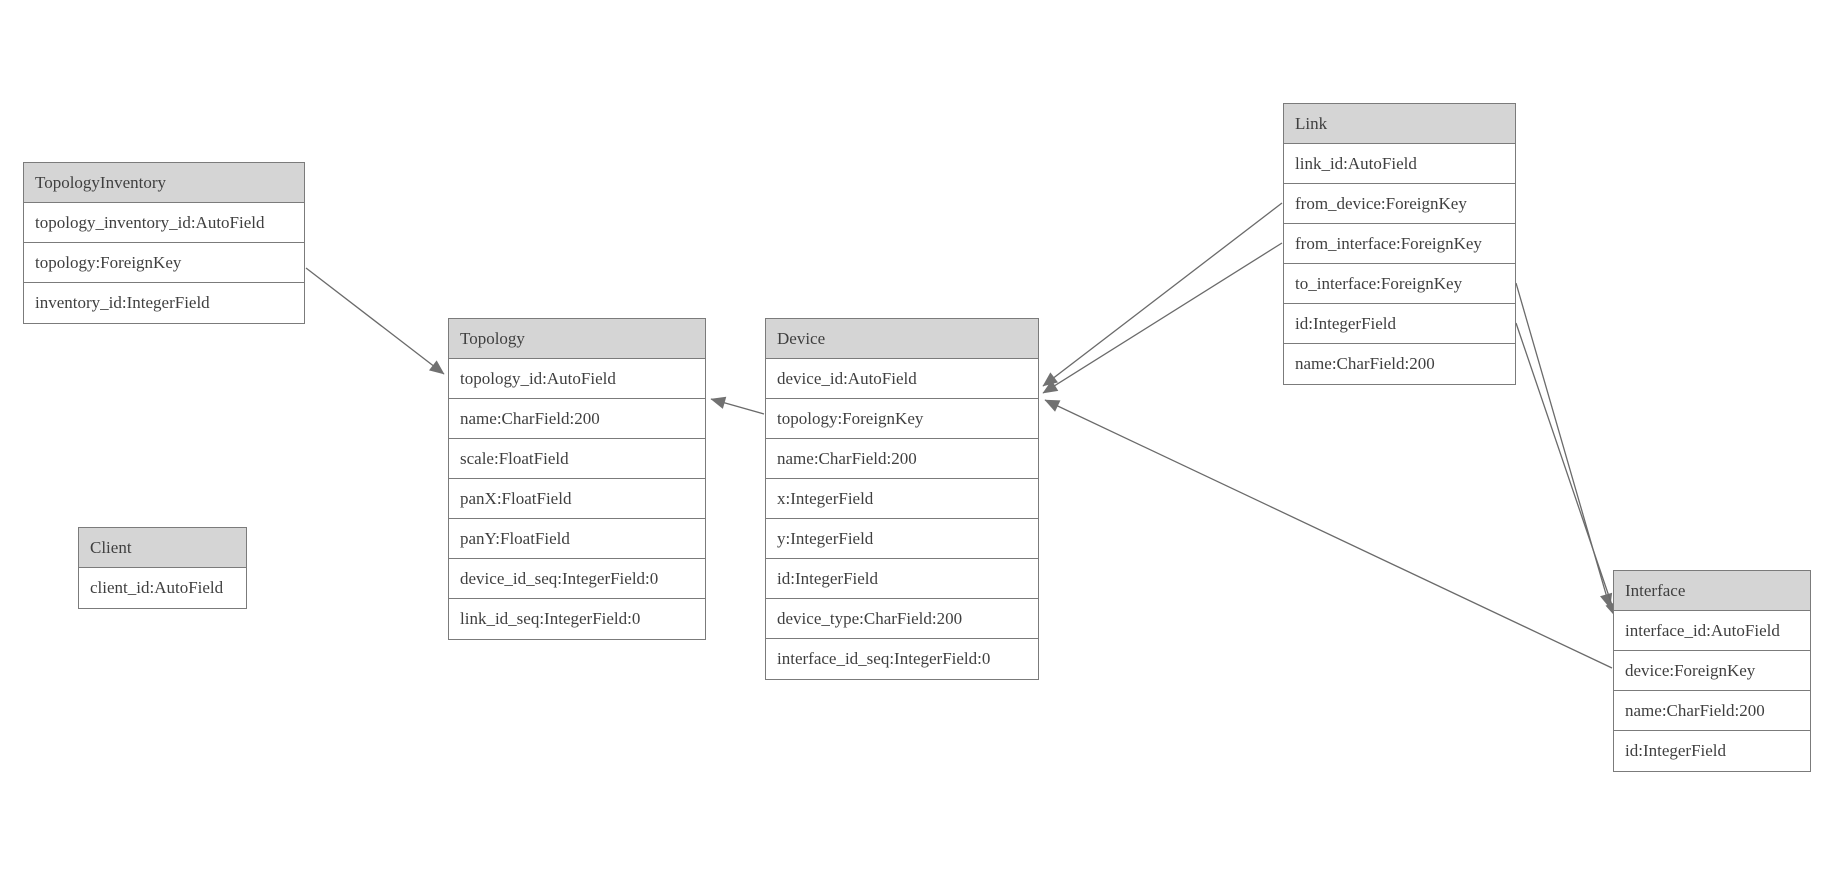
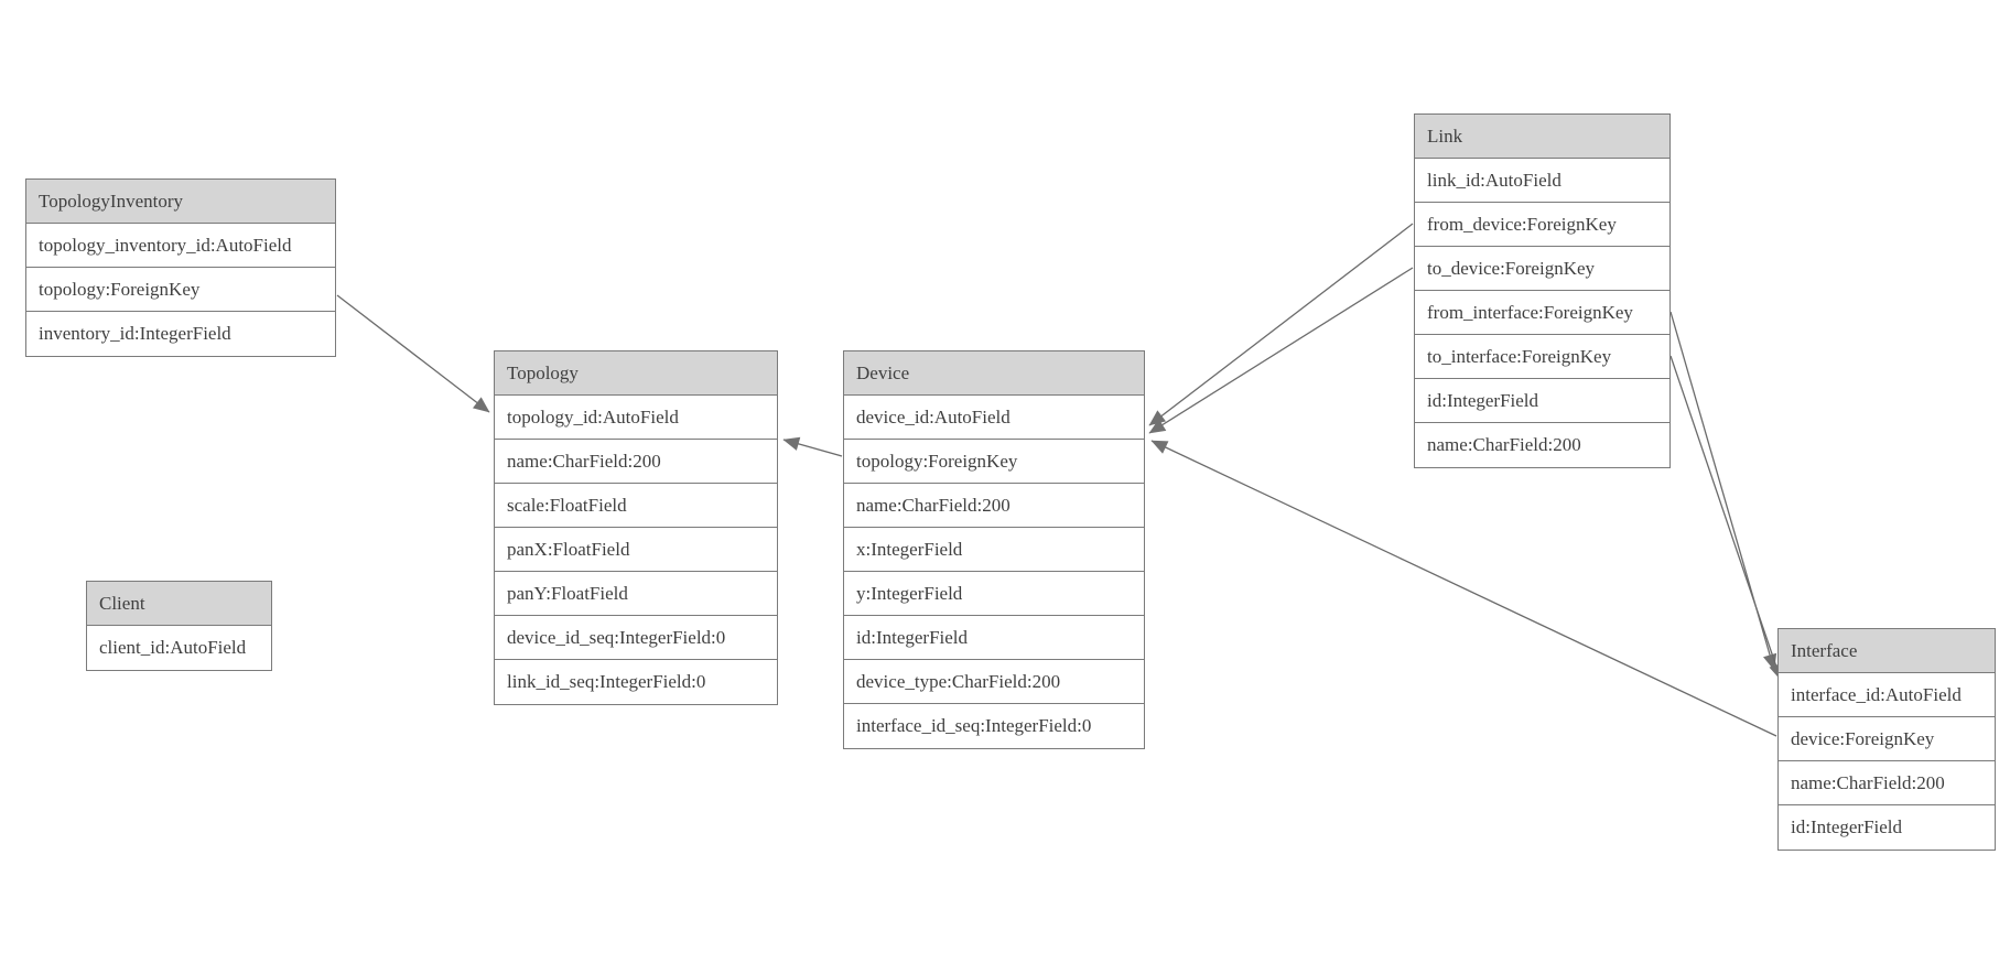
  TopologyInventory
  topology_inventory_id:AutoField
  topology:ForeignKey
  inventory_id:IntegerField
  Topology
  topology_id:AutoField
  name:CharField:200
  scale:FloatField
  panX:FloatField
  panY:FloatField
  device_id_seq:IntegerField:0
  link_id_seq:IntegerField:0
  Client
  client_id:AutoField
  Device
  device_id:AutoField
  topology:ForeignKey
  name:CharField:200
  x:IntegerField
  y:IntegerField
  id:IntegerField
  device_type:CharField:200
  interface_id_seq:IntegerField:0
  Link
  link_id:AutoField
  from_device:ForeignKey
+ to_device:ForeignKey
  from_interface:ForeignKey
  to_interface:ForeignKey
  id:IntegerField
  name:CharField:200
  Interface
  interface_id:AutoField
  device:ForeignKey
  name:CharField:200
  id:IntegerField
